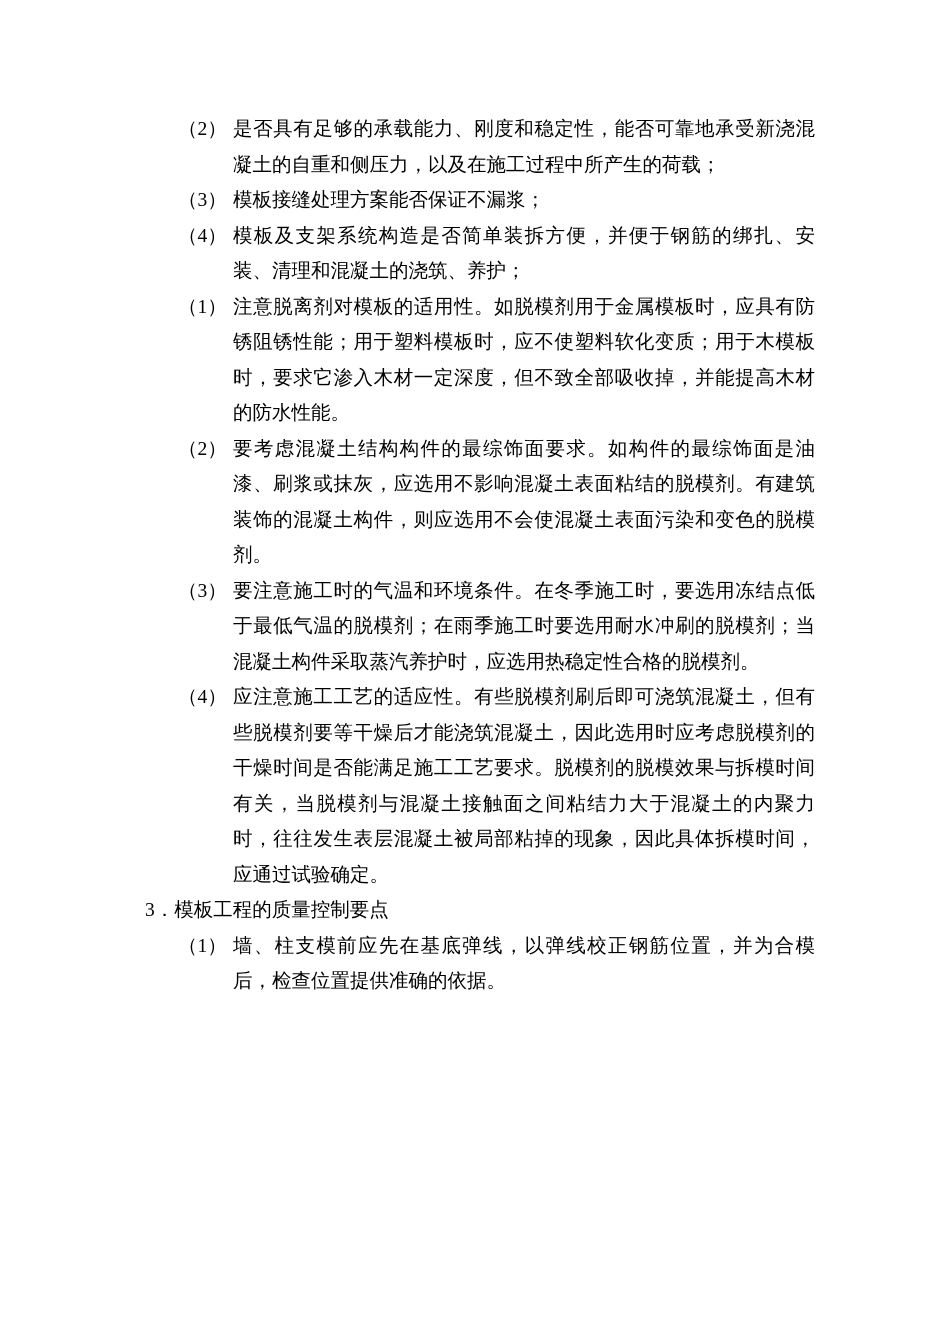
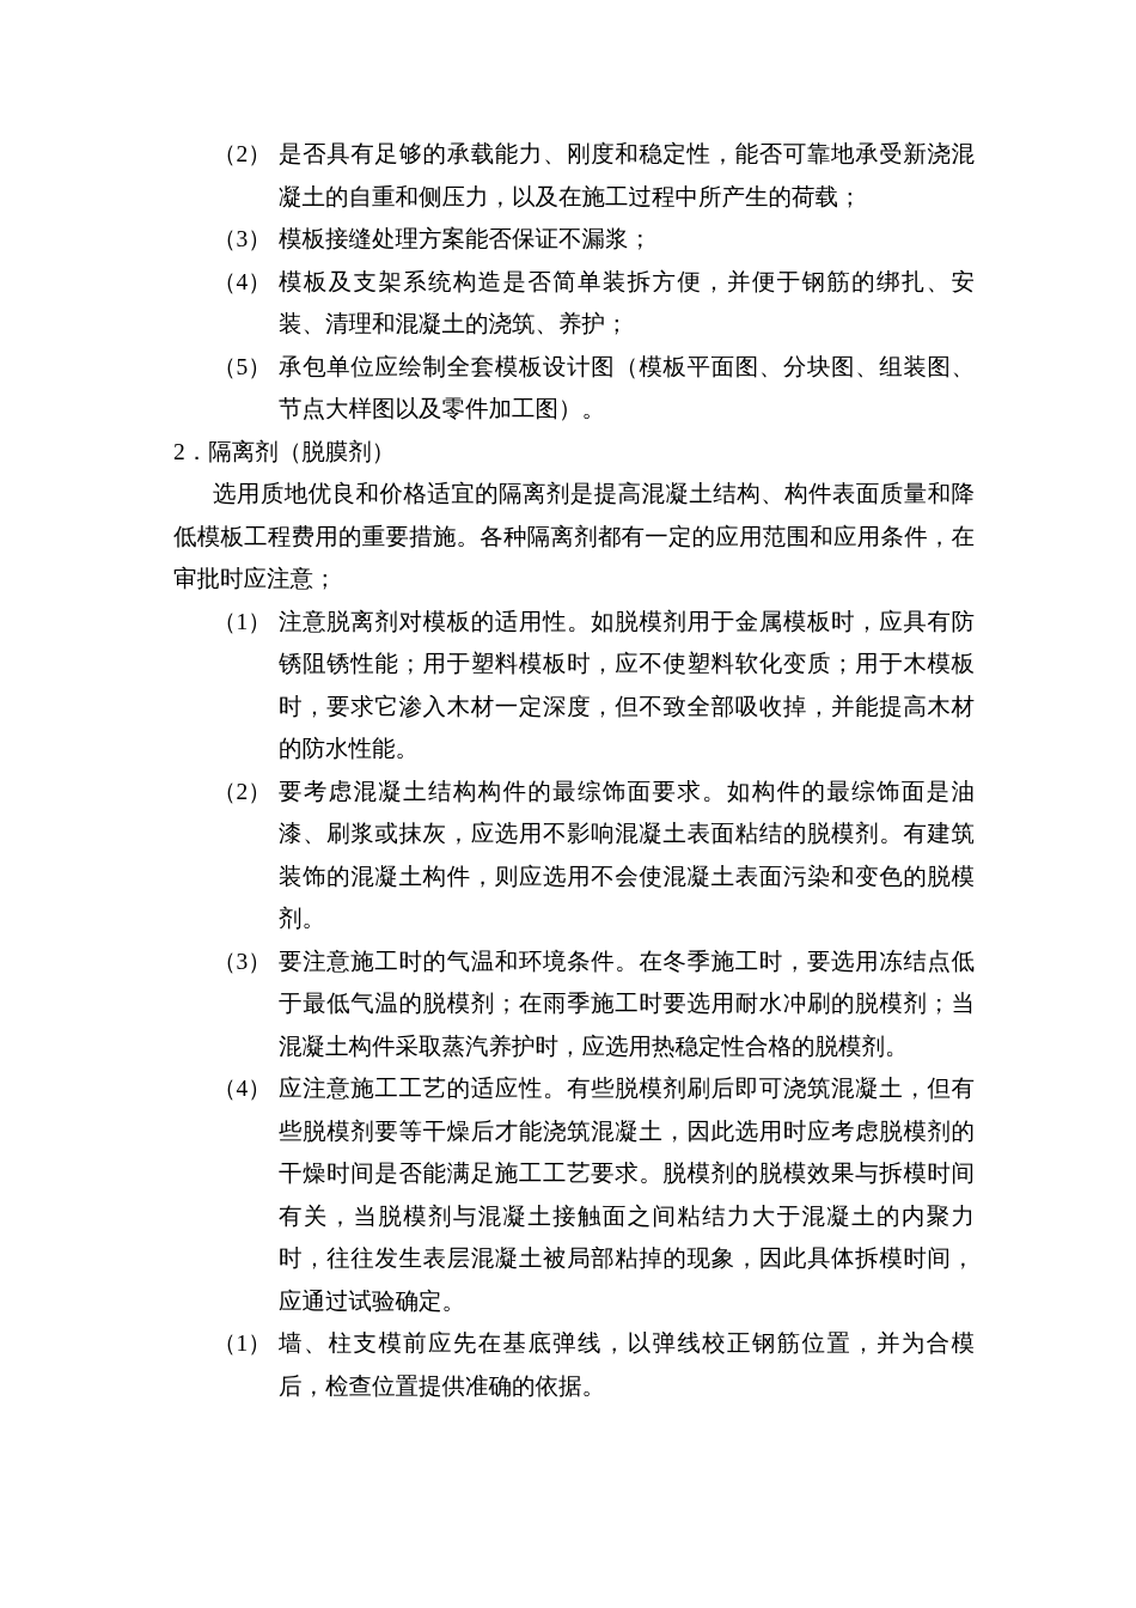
  （2）
  是否具有足够的承载能力、刚度和稳定性，能否可靠地承受新浇混凝土的自重和侧压力，以及在施工过程中所产生的荷载；
  （3）
  模板接缝处理方案能否保证不漏浆；
  （4）
  模板及支架系统构造是否简单装拆方便，并便于钢筋的绑扎、安装、清理和混凝土的浇筑、养护；
+ （5）
+ 承包单位应绘制全套模板设计图（模板平面图、分块图、组装图、节点大样图以及零件加工图）。
+ 2．隔离剂（脱膜剂）
+ 选用质地优良和价格适宜的隔离剂是提高混凝土结构、构件表面质量和降低模板工程费用的重要措施。各种隔离剂都有一定的应用范围和应用条件，在审批时应注意；
  （1）
  注意脱离剂对模板的适用性。如脱模剂用于金属模板时，应具有防锈阻锈性能；用于塑料模板时，应不使塑料软化变质；用于木模板时，要求它渗入木材一定深度，但不致全部吸收掉，并能提高木材的防水性能。
  （2）
  要考虑混凝土结构构件的最综饰面要求。如构件的最综饰面是油漆、刷浆或抹灰，应选用不影响混凝土表面粘结的脱模剂。有建筑装饰的混凝土构件，则应选用不会使混凝土表面污染和变色的脱模剂。
  （3）
  要注意施工时的气温和环境条件。在冬季施工时，要选用冻结点低于最低气温的脱模剂；在雨季施工时要选用耐水冲刷的脱模剂；当混凝土构件采取蒸汽养护时，应选用热稳定性合格的脱模剂。
  （4）
  应注意施工工艺的适应性。有些脱模剂刷后即可浇筑混凝土，但有些脱模剂要等干燥后才能浇筑混凝土，因此选用时应考虑脱模剂的干燥时间是否能满足施工工艺要求。脱模剂的脱模效果与拆模时间有关，当脱模剂与混凝土接触面之间粘结力大于混凝土的内聚力时，往往发生表层混凝土被局部粘掉的现象，因此具体拆模时间，应通过试验确定。
- 3．模板工程的质量控制要点
  （1）
  墙、柱支模前应先在基底弹线，以弹线校正钢筋位置，并为合模后，检查位置提供准确的依据。
